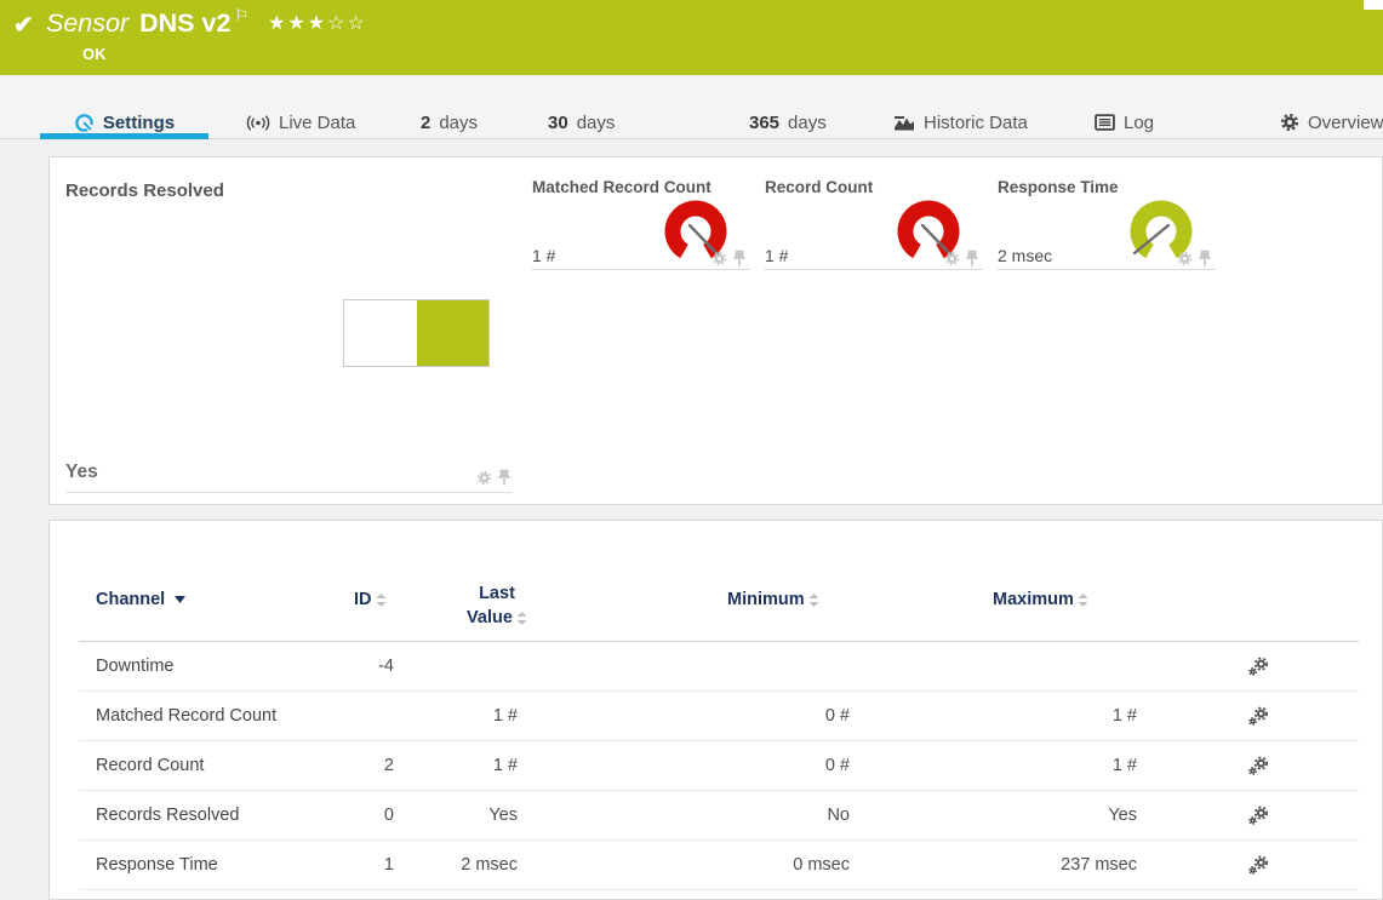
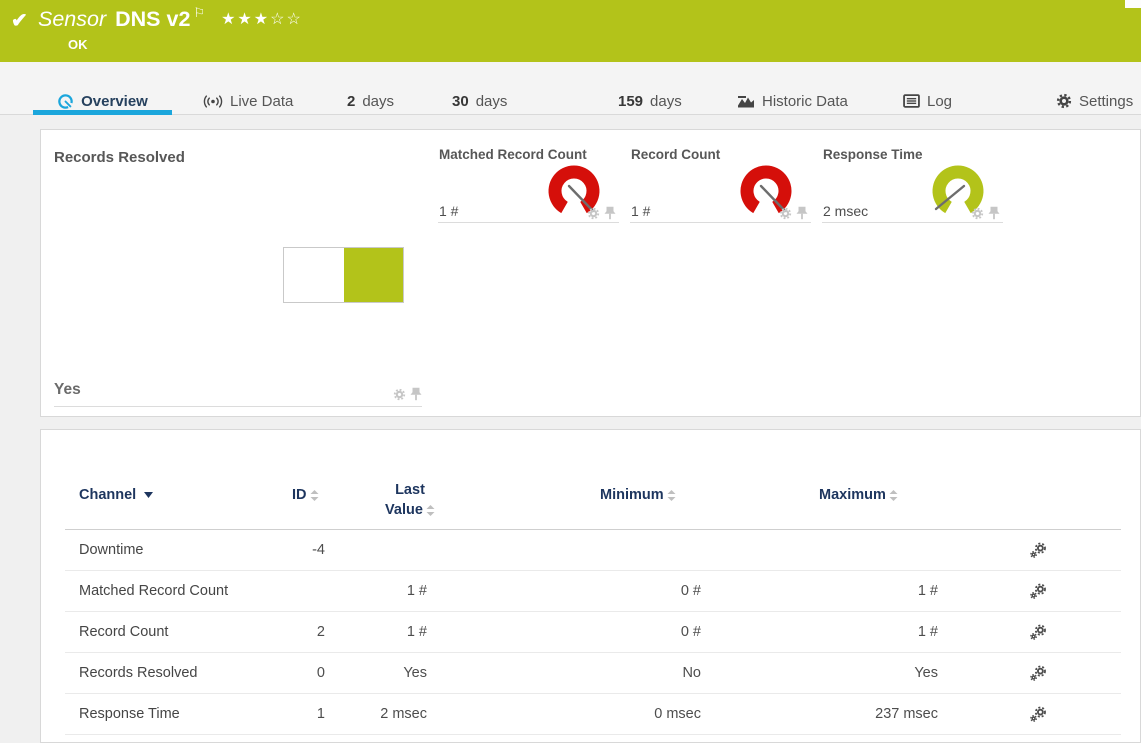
  ✔
  Sensor DNS v2 ⚐ ★★★☆☆
  OK
- Settings
+ Overview
  Live Data
  2
  days
  30
  days
- 365
+ 159
  days
  Historic Data
  Log
- Overview
+ Settings
  Records Resolved
  Yes
  Matched Record Count
  1 #
  Record Count
  1 #
  Response Time
  2 msec
  Channel
  ID
  Last
  Value
  Minimum
  Maximum
  Downtime
  -4
  Matched Record Count
  1 #
  0 #
  1 #
  Record Count
  2
  1 #
  0 #
  1 #
  Records Resolved
  0
  Yes
  No
  Yes
  Response Time
  1
  2 msec
  0 msec
  237 msec
